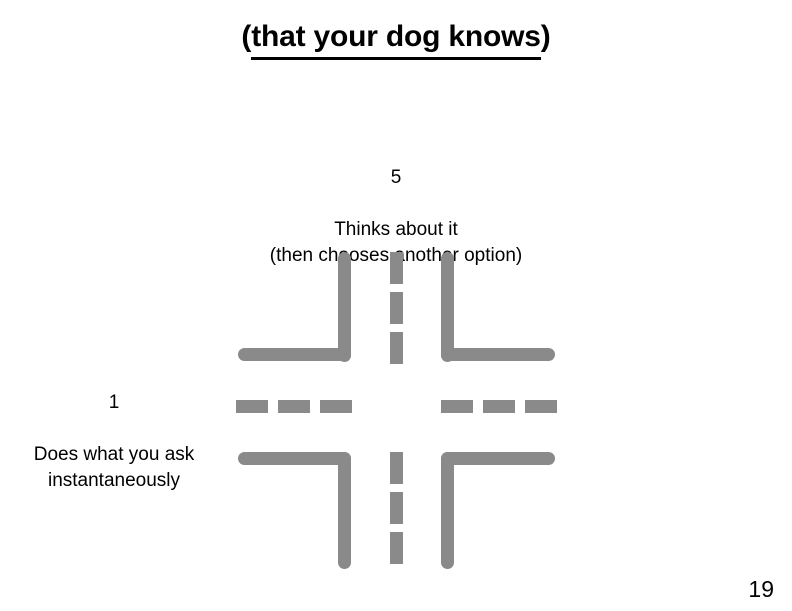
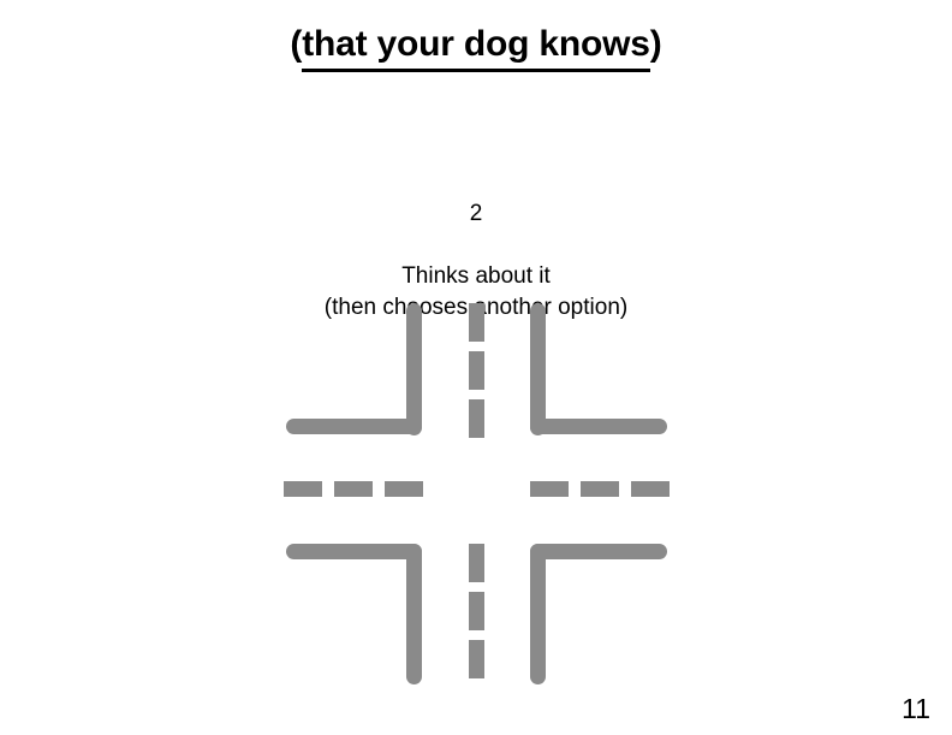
  (that your dog knows)
- 5
+ 2
  Thinks about it
  (then chosesnothr option)
- 1
- Does what you ask
- instantaneously
- 19
+ 11
